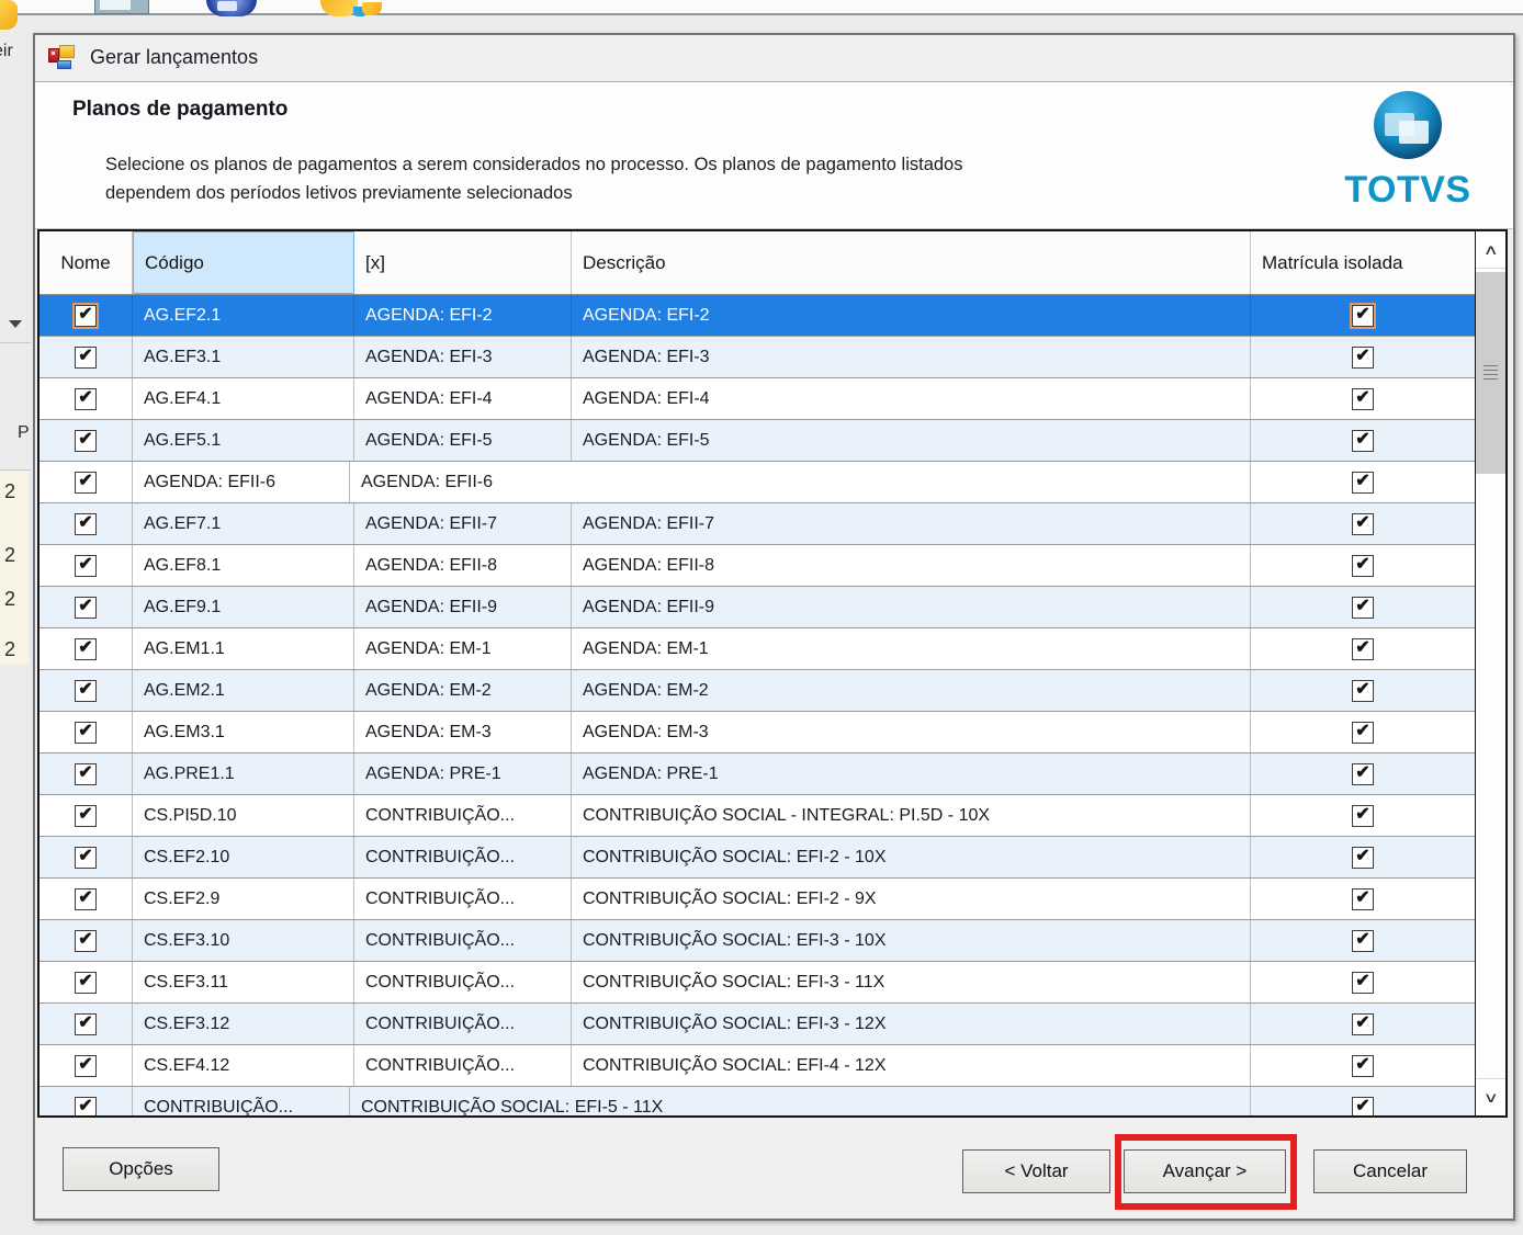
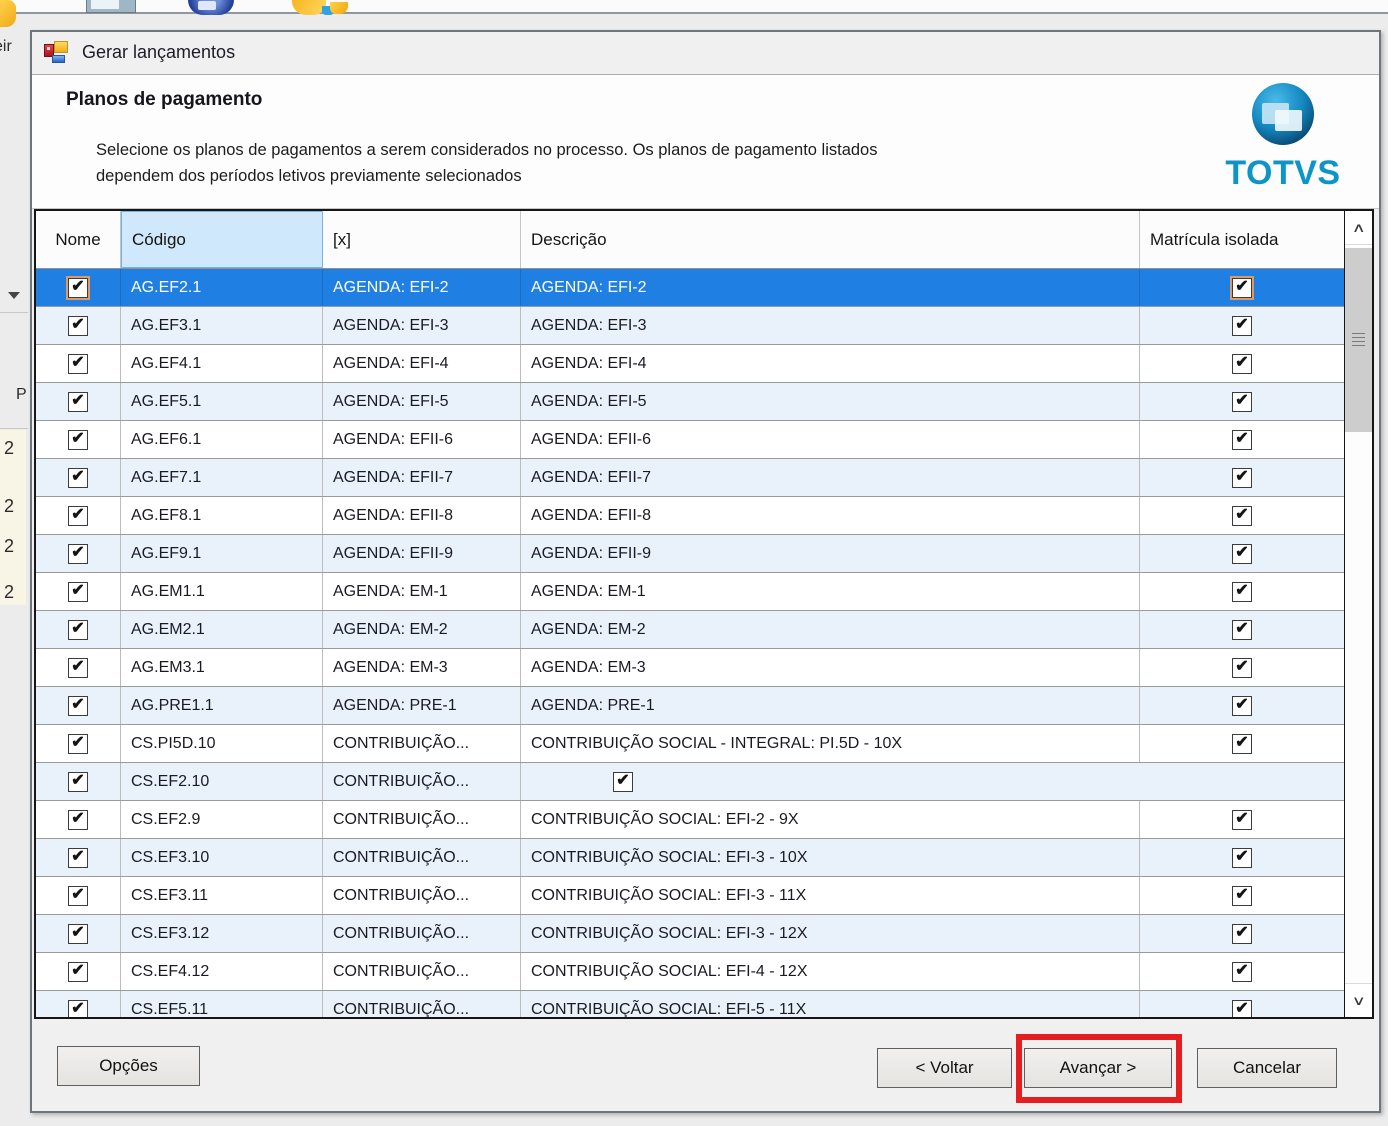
  P
  2
  2
  2
  2
  Gerar lançamentos
  Planos de pagamento
  Selecione os planos de pagamentos a serem considerados no processo. Os planos de pagamento listados
  dependem dos períodos letivos previamente selecionados
  TOTVS
  Nome
  Código
  [x]
  Descrição
  Matrícula isolada
  ✔
  AG.EF2.1
  AGENDA: EFI-2
  AGENDA: EFI-2
  ✔
  ✔
  AG.EF3.1
  AGENDA: EFI-3
  AGENDA: EFI-3
  ✔
  ✔
  AG.EF4.1
  AGENDA: EFI-4
  AGENDA: EFI-4
  ✔
  ✔
  AG.EF5.1
  AGENDA: EFI-5
  AGENDA: EFI-5
  ✔
  ✔
+ AG.EF6.1
  AGENDA: EFII-6
  AGENDA: EFII-6
  ✔
  ✔
  AG.EF7.1
  AGENDA: EFII-7
  AGENDA: EFII-7
  ✔
  ✔
  AG.EF8.1
  AGENDA: EFII-8
  AGENDA: EFII-8
  ✔
  ✔
  AG.EF9.1
  AGENDA: EFII-9
  AGENDA: EFII-9
  ✔
  ✔
  AG.EM1.1
  AGENDA: EM-1
  AGENDA: EM-1
  ✔
  ✔
  AG.EM2.1
  AGENDA: EM-2
  AGENDA: EM-2
  ✔
  ✔
  AG.EM3.1
  AGENDA: EM-3
  AGENDA: EM-3
  ✔
  ✔
  AG.PRE1.1
  AGENDA: PRE-1
  AGENDA: PRE-1
  ✔
  ✔
  CS.PI5D.10
  CONTRIBUIÇÃO...
  CONTRIBUIÇÃO SOCIAL - INTEGRAL: PI.5D - 10X
  ✔
  ✔
  CS.EF2.10
  CONTRIBUIÇÃO...
- CONTRIBUIÇÃO SOCIAL: EFI-2 - 10X
  ✔
  ✔
  CS.EF2.9
  CONTRIBUIÇÃO...
  CONTRIBUIÇÃO SOCIAL: EFI-2 - 9X
  ✔
  ✔
  CS.EF3.10
  CONTRIBUIÇÃO...
  CONTRIBUIÇÃO SOCIAL: EFI-3 - 10X
  ✔
  ✔
  CS.EF3.11
  CONTRIBUIÇÃO...
  CONTRIBUIÇÃO SOCIAL: EFI-3 - 11X
  ✔
  ✔
  CS.EF3.12
  CONTRIBUIÇÃO...
  CONTRIBUIÇÃO SOCIAL: EFI-3 - 12X
  ✔
  ✔
  CS.EF4.12
  CONTRIBUIÇÃO...
  CONTRIBUIÇÃO SOCIAL: EFI-4 - 12X
  ✔
  ✔
+ CS.EF5.11
  CONTRIBUIÇÃO...
  CONTRIBUIÇÃO SOCIAL: EFI-5 - 11X
  ✔
  ∧
  ∨
  Opções
  < Voltar
  Avançar >
  Cancelar
